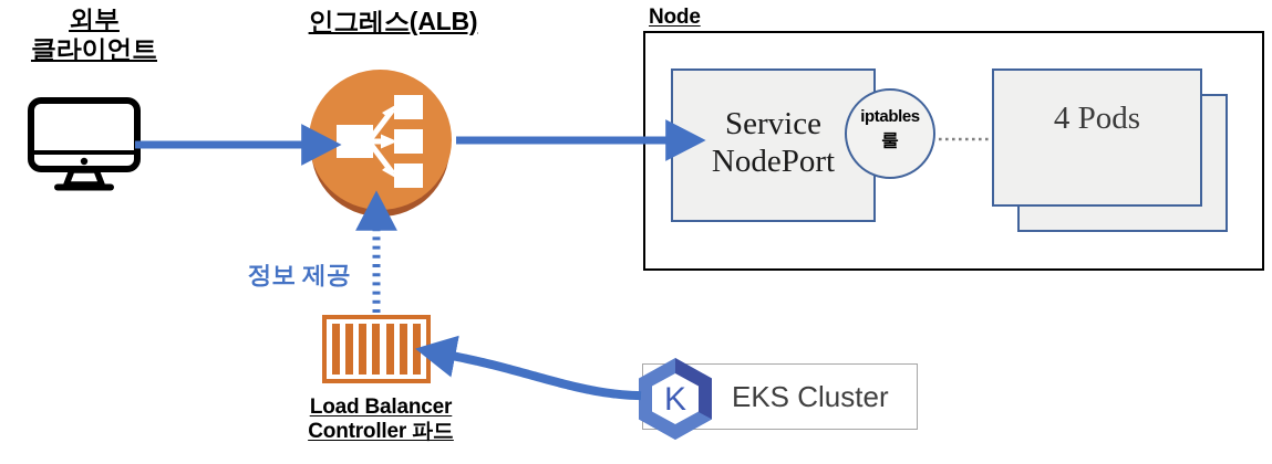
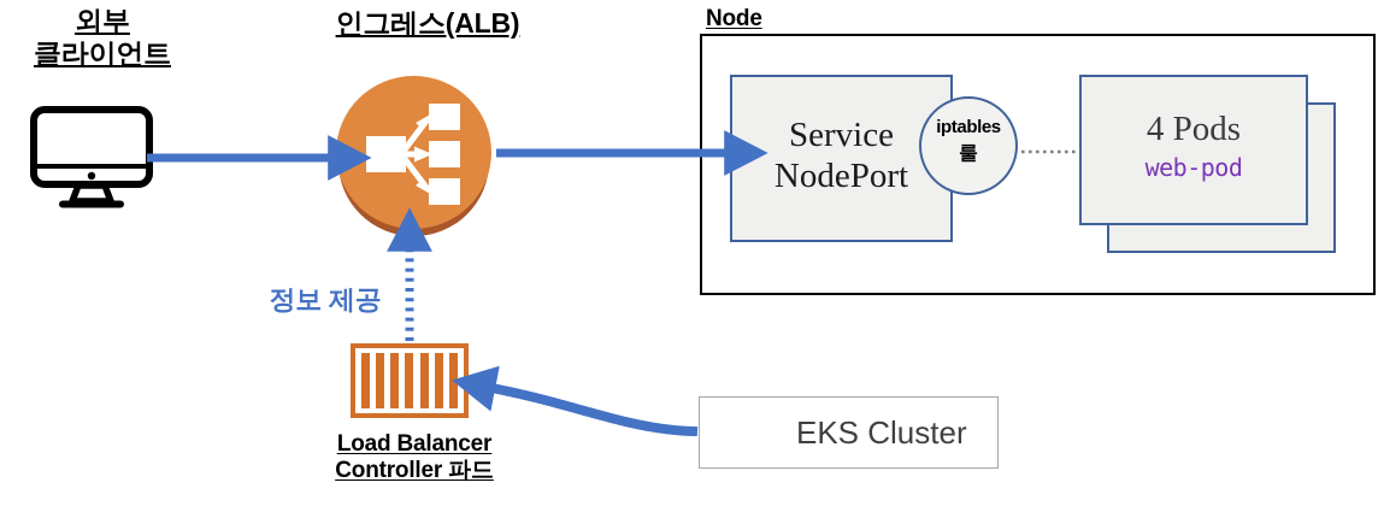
  외부
  클라이언트
  인그레스(ALB)
  Node
  정보 제공
  Load Balancer
  Controller 파드
  Service
  NodePort
  4 Pods
+ web-pod
  iptables
  룰
  EKS Cluster
- K
